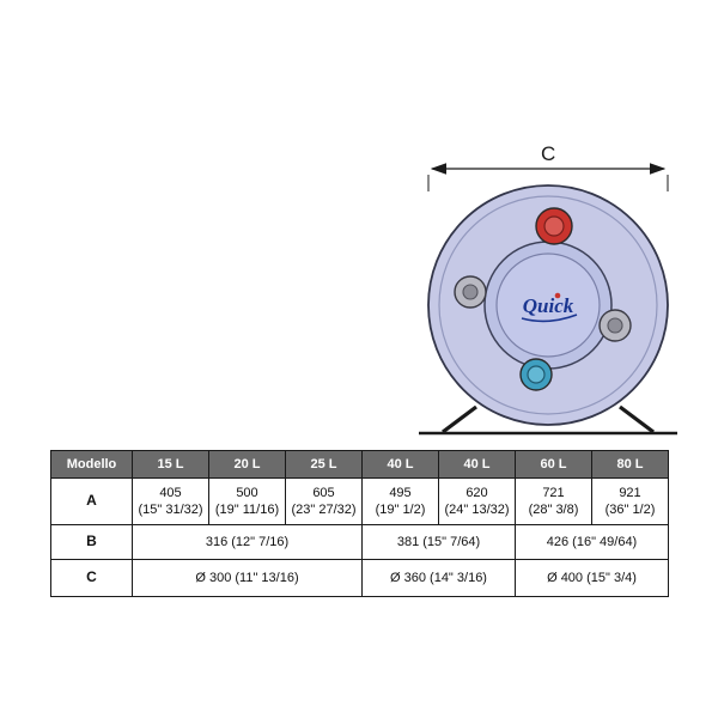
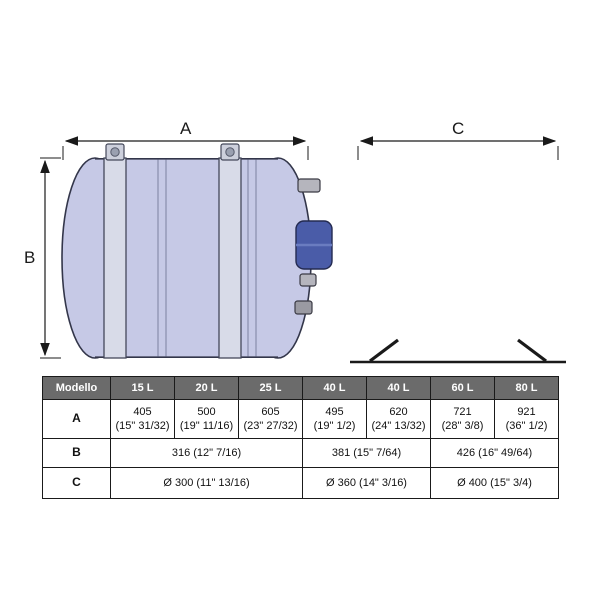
+ A
+ B
  C
- Quick
  Modello	15 L	20 L	25 L	40 L	40 L	60 L	80 L
  A	405 (15" 31/32)	500 (19" 11/16)	605 (23" 27/32)	495 (19" 1/2)	620 (24" 13/32)	721 (28" 3/8)	921 (36" 1/2)
  B	316 (12" 7/16)	381 (15" 7/64)	426 (16" 49/64)
  C	Ø 300 (11" 13/16)	Ø 360 (14" 3/16)	Ø 400 (15" 3/4)
